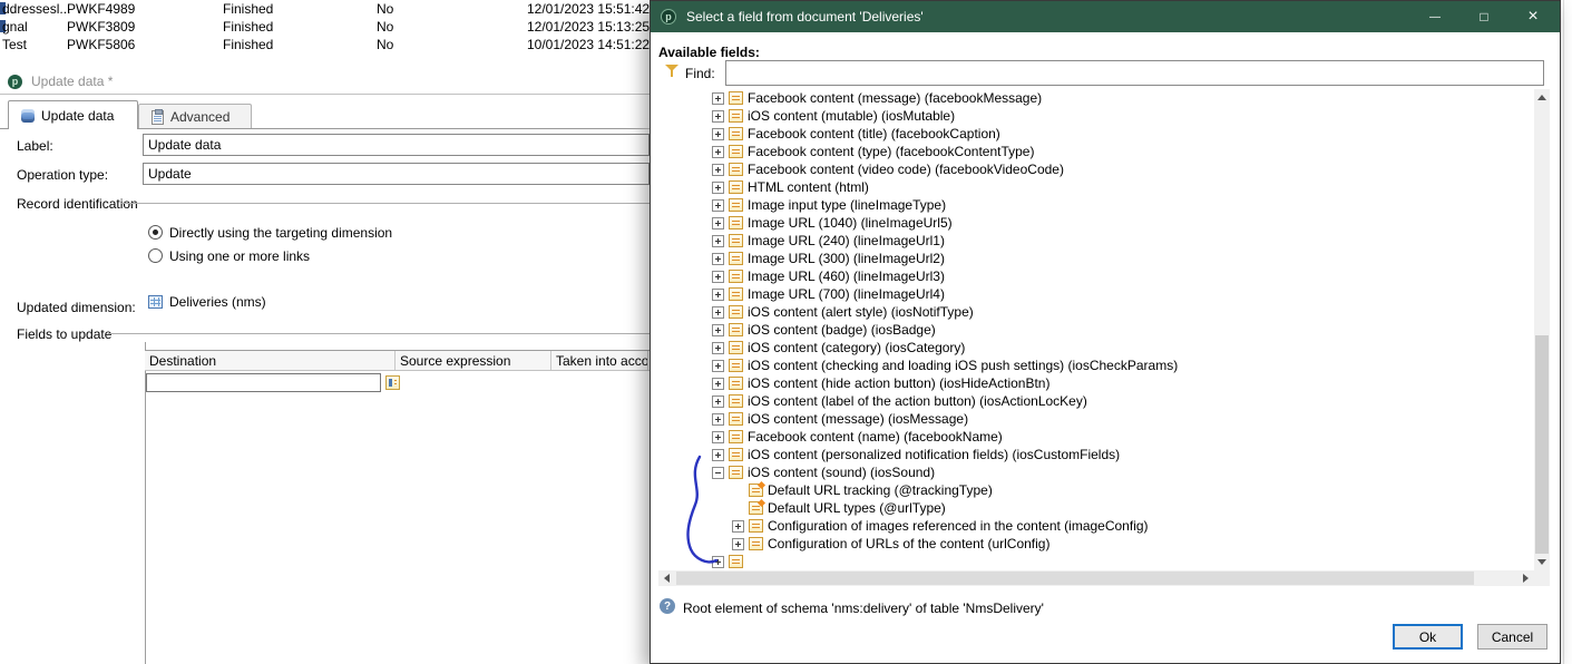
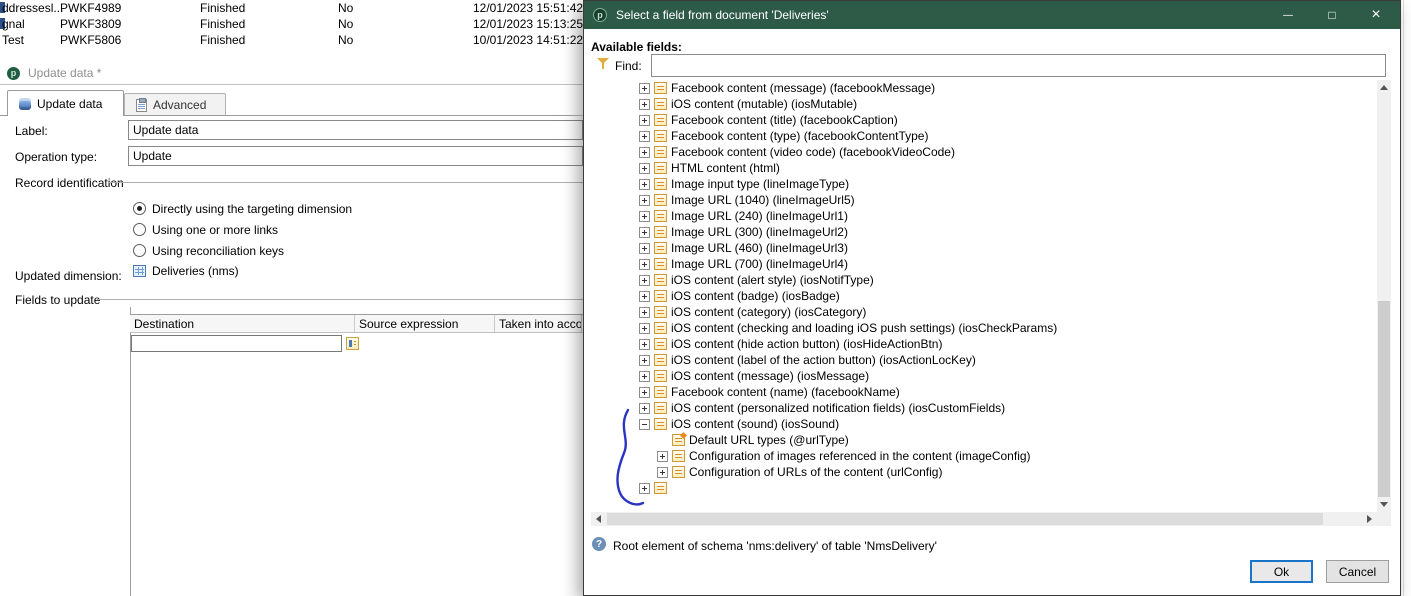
  ddressesl...
  PWKF4989
  Finished
  No
  12/01/2023 15:51:42
  gnal
  PWKF3809
  Finished
  No
  12/01/2023 15:13:25
  Test
  PWKF5806
  Finished
  No
  10/01/2023 14:51:22
  Update data *
  Update data
  Advanced
  Label:
  Update data
  Operation type:
  Update
  Record identification
  Directly using the targeting dimension
  Using one or more links
+ Using reconciliation keys
  Updated dimension:
  Deliveries (nms)
  Fields to update
  Destination
  Source expression
  Taken into acco
  Select a field from document 'Deliveries'
  Available fields:
  Find:
  Facebook content (message) (facebookMessage)
  iOS content (mutable) (iosMutable)
  Facebook content (title) (facebookCaption)
  Facebook content (type) (facebookContentType)
  Facebook content (video code) (facebookVideoCode)
  HTML content (html)
  Image input type (lineImageType)
  Image URL (1040) (lineImageUrl5)
  Image URL (240) (lineImageUrl1)
  Image URL (300) (lineImageUrl2)
  Image URL (460) (lineImageUrl3)
  Image URL (700) (lineImageUrl4)
  iOS content (alert style) (iosNotifType)
  iOS content (badge) (iosBadge)
  iOS content (category) (iosCategory)
  iOS content (checking and loading iOS push settings) (iosCheckParams)
  iOS content (hide action button) (iosHideActionBtn)
  iOS content (label of the action button) (iosActionLocKey)
  iOS content (message) (iosMessage)
  Facebook content (name) (facebookName)
  iOS content (personalized notification fields) (iosCustomFields)
  iOS content (sound) (iosSound)
- Default URL tracking (@trackingType)
  Default URL types (@urlType)
  Configuration of images referenced in the content (imageConfig)
  Configuration of URLs of the content (urlConfig)
  Root element of schema 'nms:delivery' of table 'NmsDelivery'
  Ok
  Cancel
